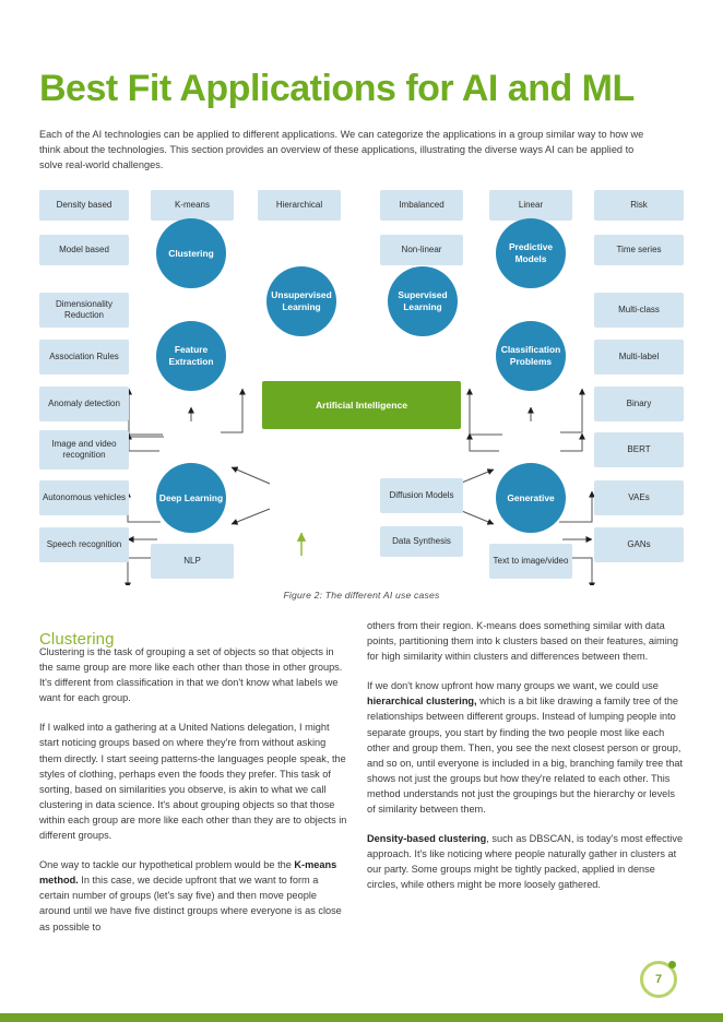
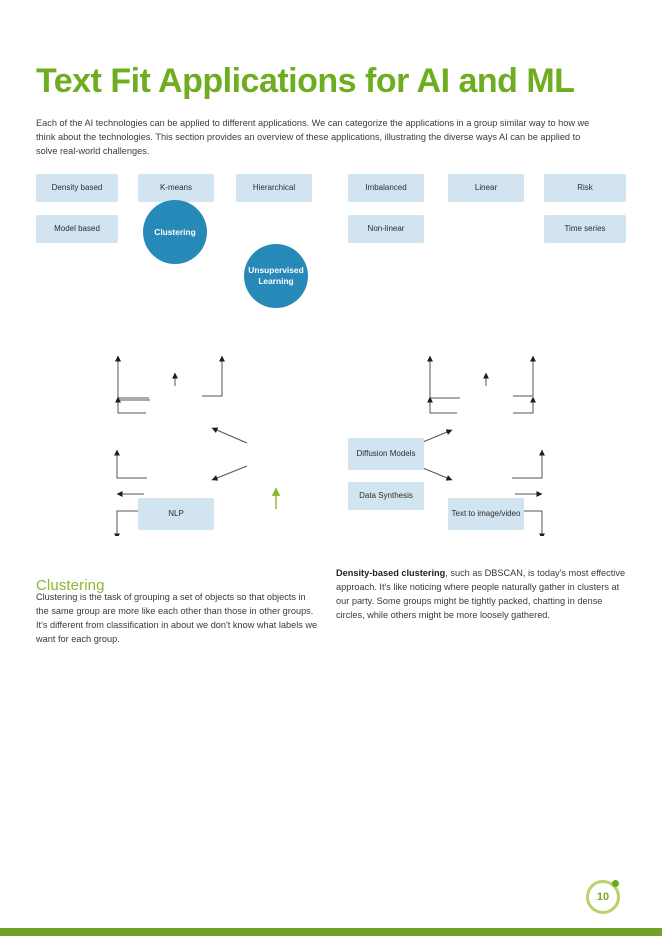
- Best Fit Applications for AI and ML
+ Text Fit Applications for AI and ML
  Each of the AI technologies can be applied to different applications. We can categorize the applications in a group similar way to how we think about the technologies. This section provides an overview of these applications, illustrating the diverse ways AI can be applied to solve real-world challenges.
  Density based
  Model based
- Dimensionality Reduction
- Association Rules
- Anomaly detection
- Image and video recognition
- Autonomous vehicles
- Speech recognition
  K-means
  Hierarchical
  NLP
  Imbalanced
  Non-linear
  Linear
  Diffusion Models
  Data Synthesis
  Text to image/video
  Risk
  Time series
- Multi-class
- Multi-label
- Binary
- BERT
- VAEs
- GANs
  Clustering
- Feature Extraction
  Unsupervised Learning
- Supervised Learning
- Predictive Models
- Classification Problems
- Deep Learning
- Generative
- Artificial Intelligence
- Figure 2: The different AI use cases
  Clustering
- Clustering is the task of grouping a set of objects so that objects in the same group are more like each other than those in other groups. It's different from classification in that we don't know what labels we want for each group.
+ Clustering is the task of grouping a set of objects so that objects in the same group are more like each other than those in other groups. It's different from classification in about we don't know what labels we want for each group.
- If I walked into a gathering at a United Nations delegation, I might start noticing groups based on where they're from without asking them directly. I start seeing patterns-the languages people speak, the styles of clothing, perhaps even the foods they prefer. This task of sorting, based on similarities you observe, is akin to what we call clustering in data science. It's about grouping objects so that those within each group are more like each other than they are to objects in different groups.
- One way to tackle our hypothetical problem would be the K-means method. In this case, we decide upfront that we want to form a certain number of groups (let's say five) and then move people around until we have five distinct groups where everyone is as close as possible to
- others from their region. K-means does something similar with data points, partitioning them into k clusters based on their features, aiming for high similarity within clusters and differences between them.
- If we don't know upfront how many groups we want, we could use hierarchical clustering, which is a bit like drawing a family tree of the relationships between different groups. Instead of lumping people into separate groups, you start by finding the two people most like each other and group them. Then, you see the next closest person or group, and so on, until everyone is included in a big, branching family tree that shows not just the groups but how they're related to each other. This method understands not just the groupings but the hierarchy or levels of similarity between them.
- Density-based clustering, such as DBSCAN, is today's most effective approach. It's like noticing where people naturally gather in clusters at our party. Some groups might be tightly packed, applied in dense circles, while others might be more loosely gathered.
+ Density-based clustering, such as DBSCAN, is today's most effective approach. It's like noticing where people naturally gather in clusters at our party. Some groups might be tightly packed, chatting in dense circles, while others might be more loosely gathered.
- 7
+ 10
